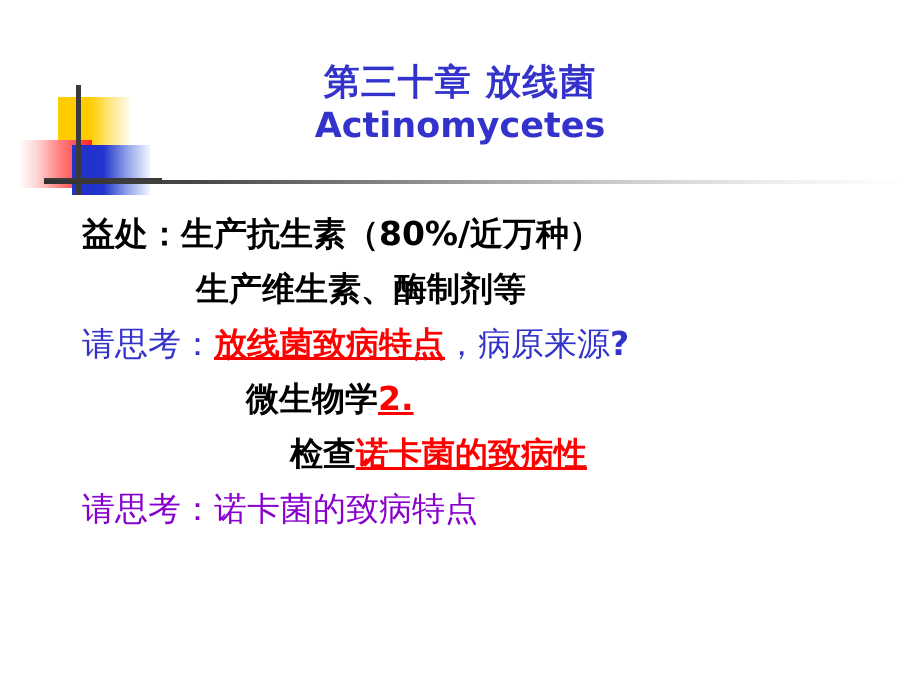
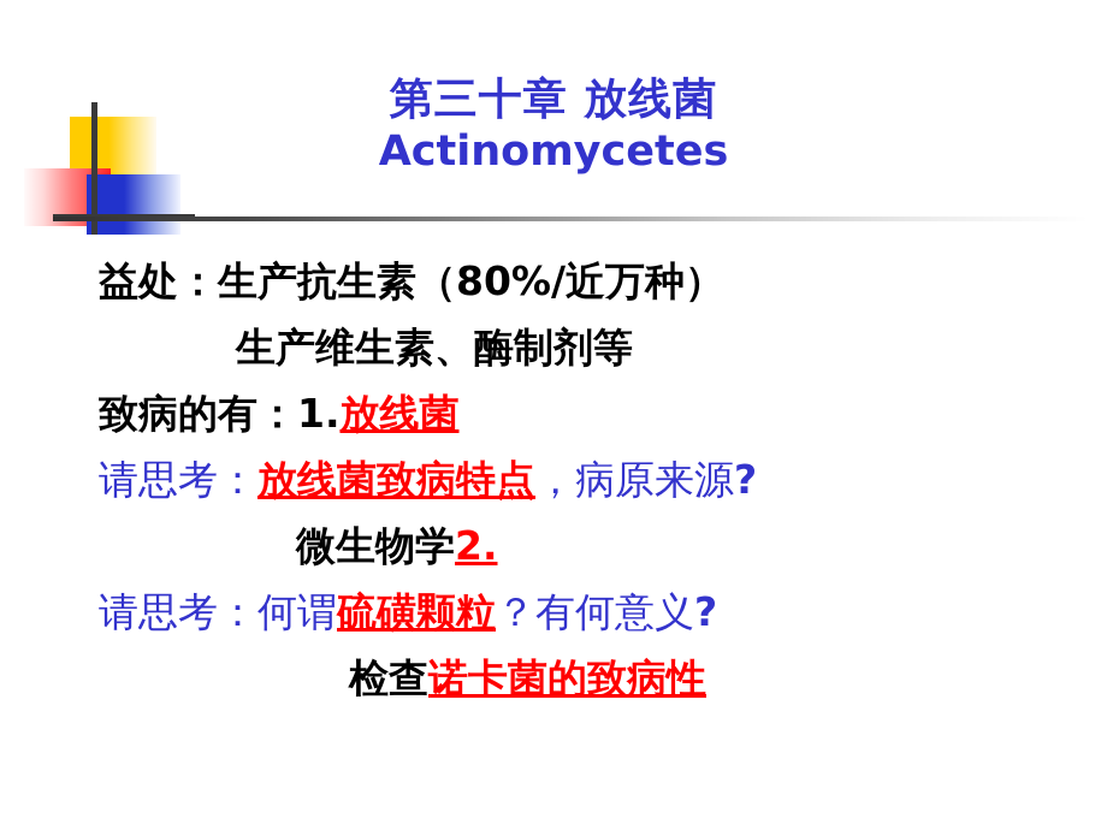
  第三十章 放线菌
  Actinomycetes
  益处：生产抗生素（80%/近万种）
  生产维生素、酶制剂等
+ 致病的有：1.放线菌
  请思考：放线菌致病特点，病原来源?
  微生物学2.
+ 请思考：何谓硫磺颗粒？有何意义?
  检查诺卡菌的致病性
- 请思考：诺卡菌的致病特点
